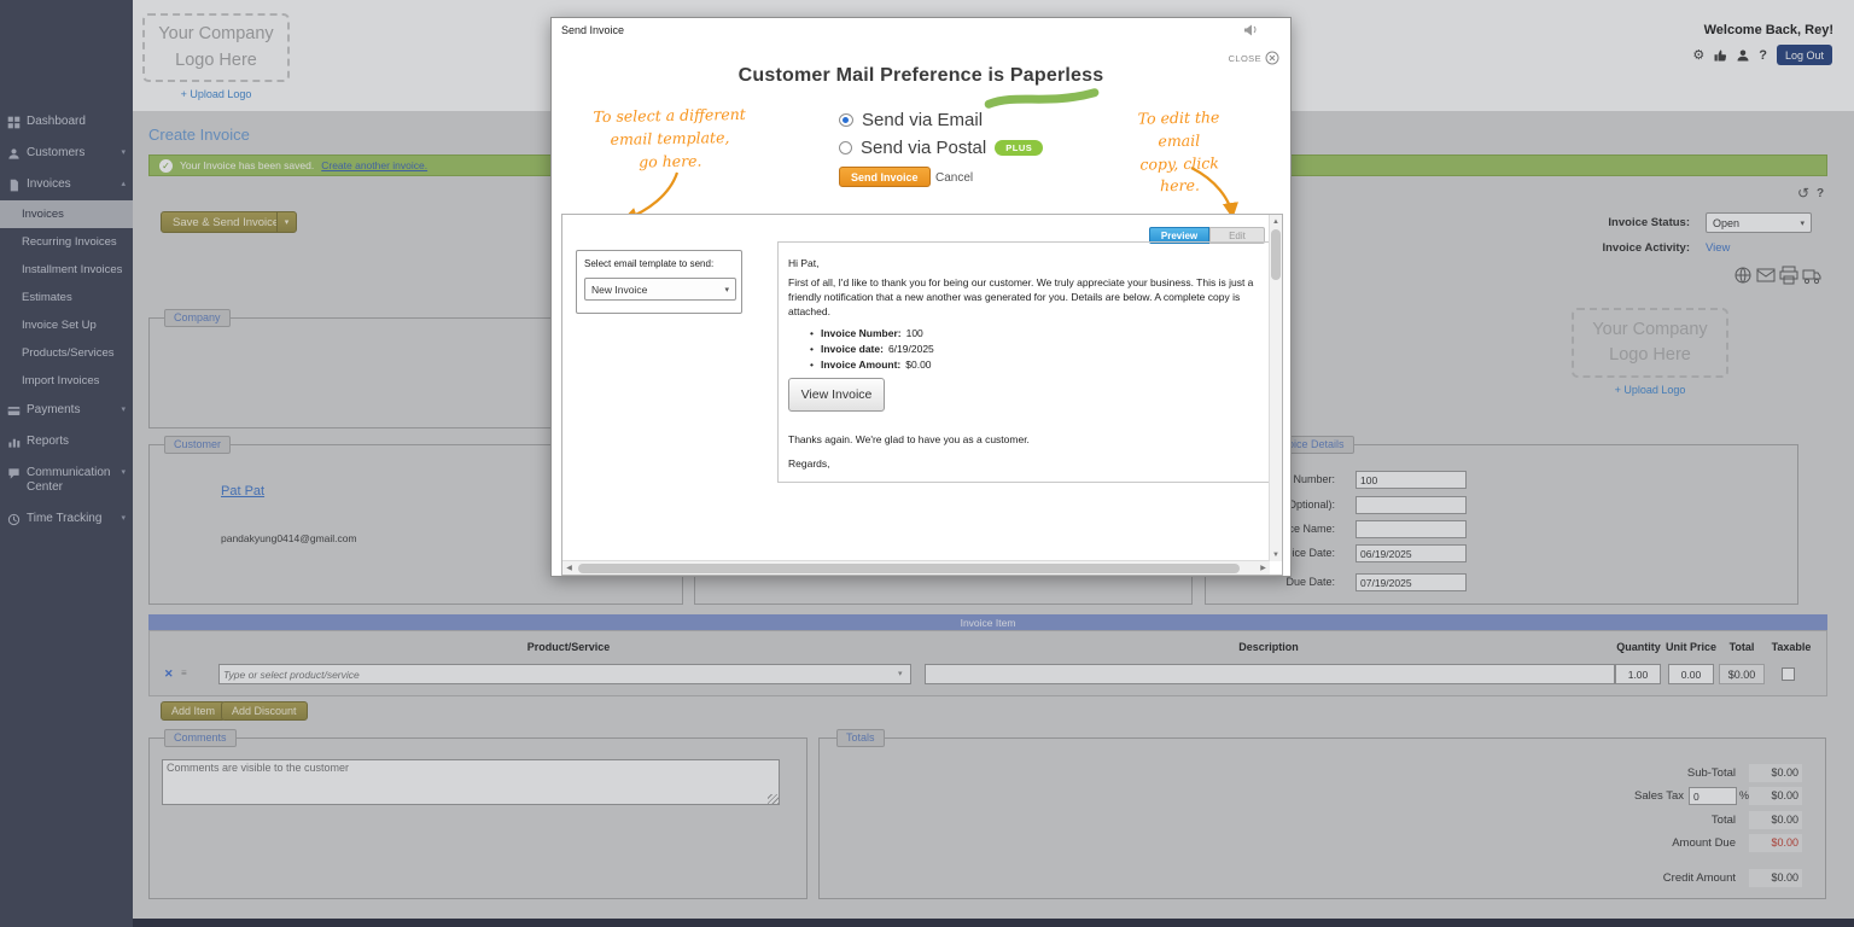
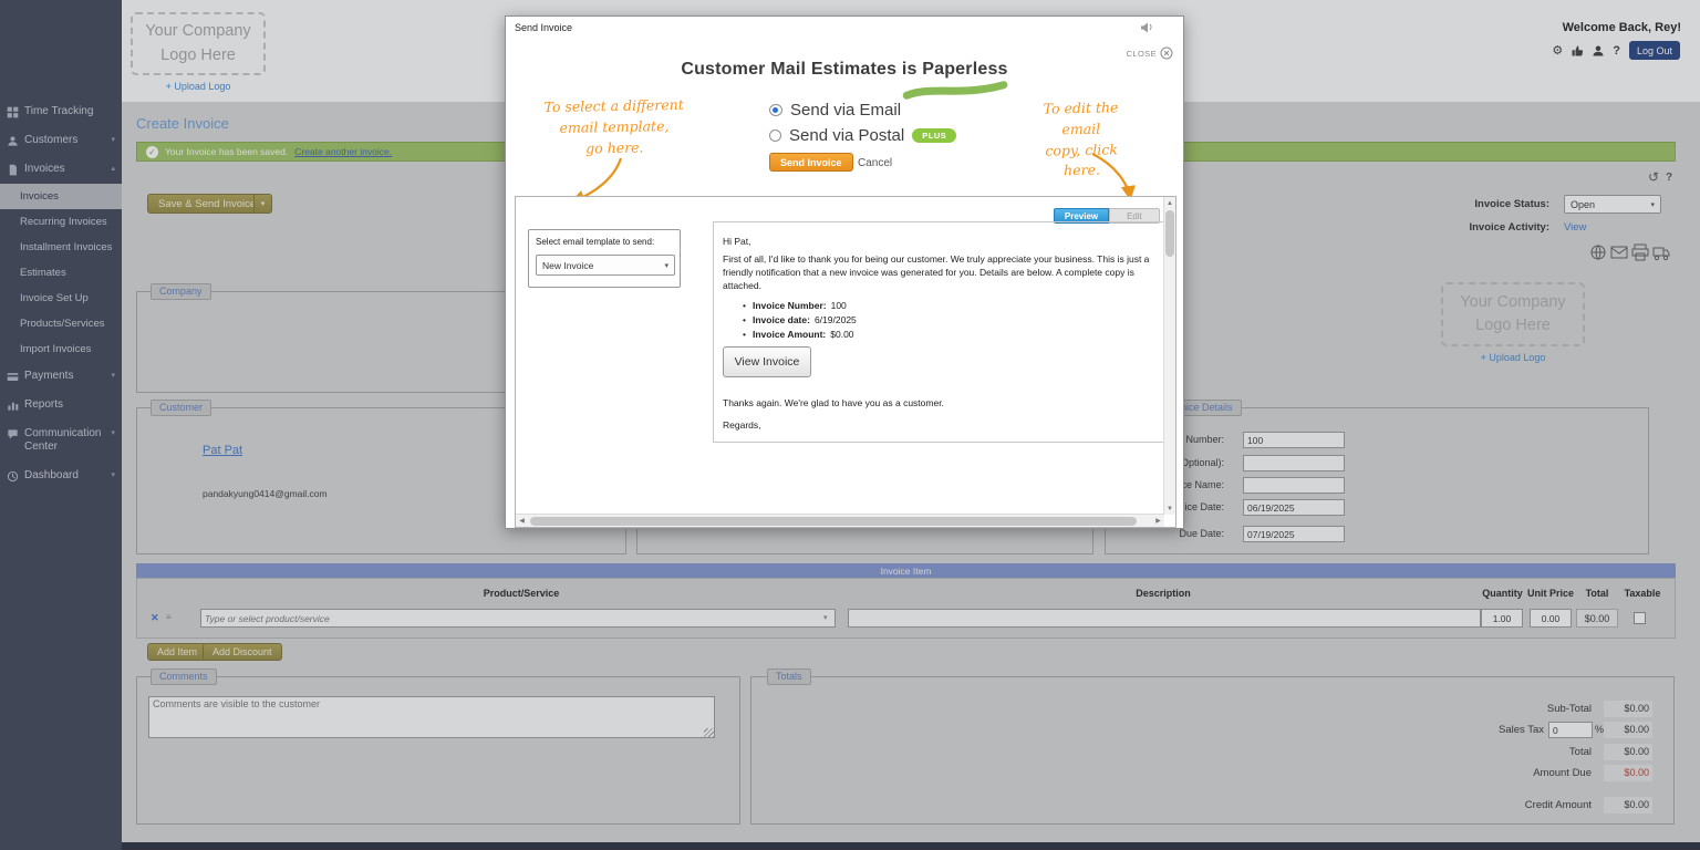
- Dashboard
+ Time Tracking
  Customers
  Invoices
  Invoices
  Recurring Invoices
  Installment Invoices
  Estimates
  Invoice Set Up
  Products/Services
  Import Invoices
  Payments
  Reports
  Communication Center
- Time Tracking
+ Dashboard
  Your Company Logo Here
  + Upload Logo
  Welcome Back, Rey!
  ⚙
  ?
  Log Out
  Create Invoice
  ✓
  Your Invoice has been saved.
  Create another invoice.
  Save & Send Invoic
  ↺
  ?
  Invoice Status:
  Open
  Invoice Activity:
  View
  Company
  Your Company Logo Here
  + Upload Logo
  Customer
  Pat Pat
  pandakyung0414@gmail.com
  ice Details
  100
  06/19/2025
  Due Date:
  07/19/2025
  Invoice Item
  Product/Service
  Description
  Quantity
  Unit Price
  Total
  Taxable
  ✕
  ≡
  Type or select product/service
  1.00
  0.00
  $0.00
  Add Item
  Add Discount
  Comments
  Comments are visible to the customer
  Totals
  Sub-Total
  $0.00
  Sales Tax
  0
  %
  $0.00
  Total
  $0.00
  Amount Due
  $0.00
  Credit Amount
  $0.00
  Send Invoice
  CLOSE
- Customer Mail Preference is Paperless
+ Customer Mail Estimates is Paperless
  Send via Email
  Send via Postal
  PLUS
  Send Invoice
  Cancel
  To select a different
  email template,
  go here.
  To edit the email
  copy, click
  here.
  Preview
  Edit
  Select email template to send:
  New Invoice
  Hi Pat,
- First of all, I'd like to thank you for being our customer. We truly appreciate your business. This is just a friendly notification that a new another was generated for you. Details are below. A complete copy is attached.
+ First of all, I'd like to thank you for being our customer. We truly appreciate your business. This is just a friendly notification that a new invoice was generated for you. Details are below. A complete copy is attached.
  •
  Invoice Number:
  100
  •
  Invoice date:
  6/19/2025
  •
  Invoice Amount:
  $0.00
  View Invoice
  Thanks again. We're glad to have you as a customer.
  Regards,
